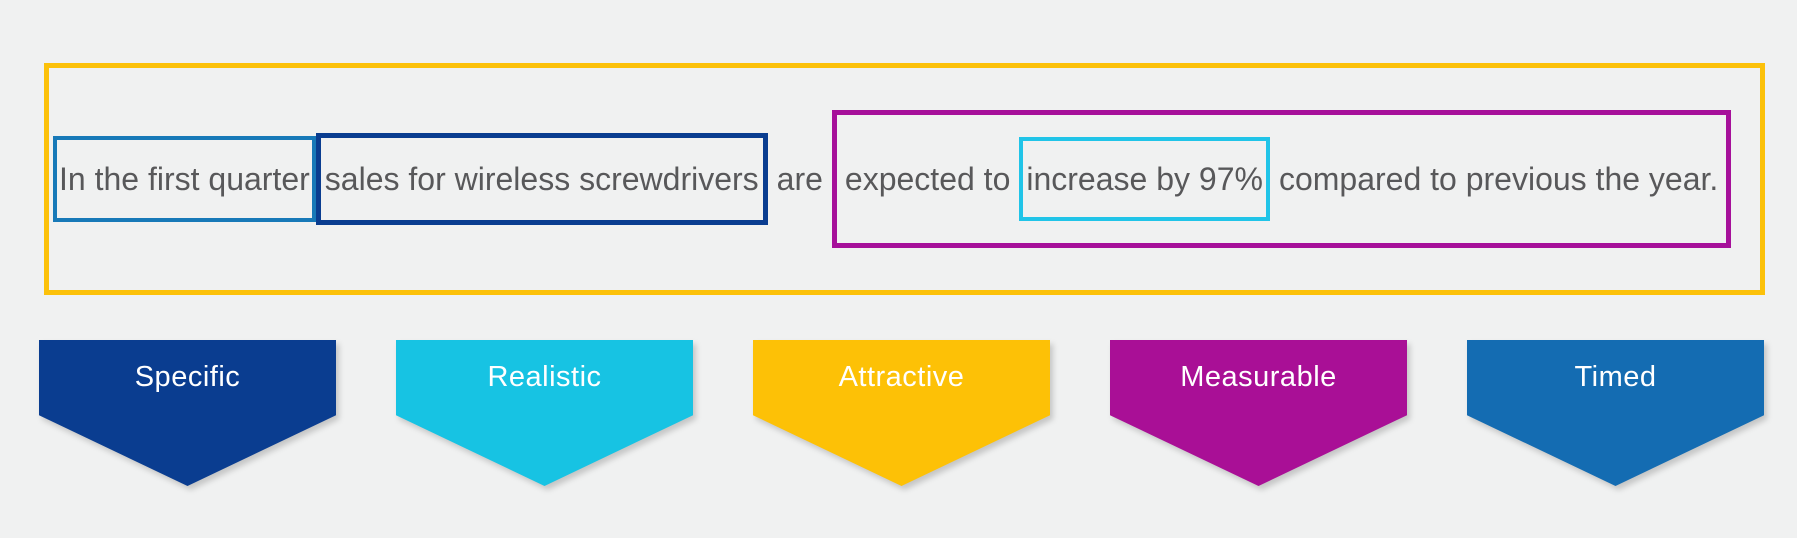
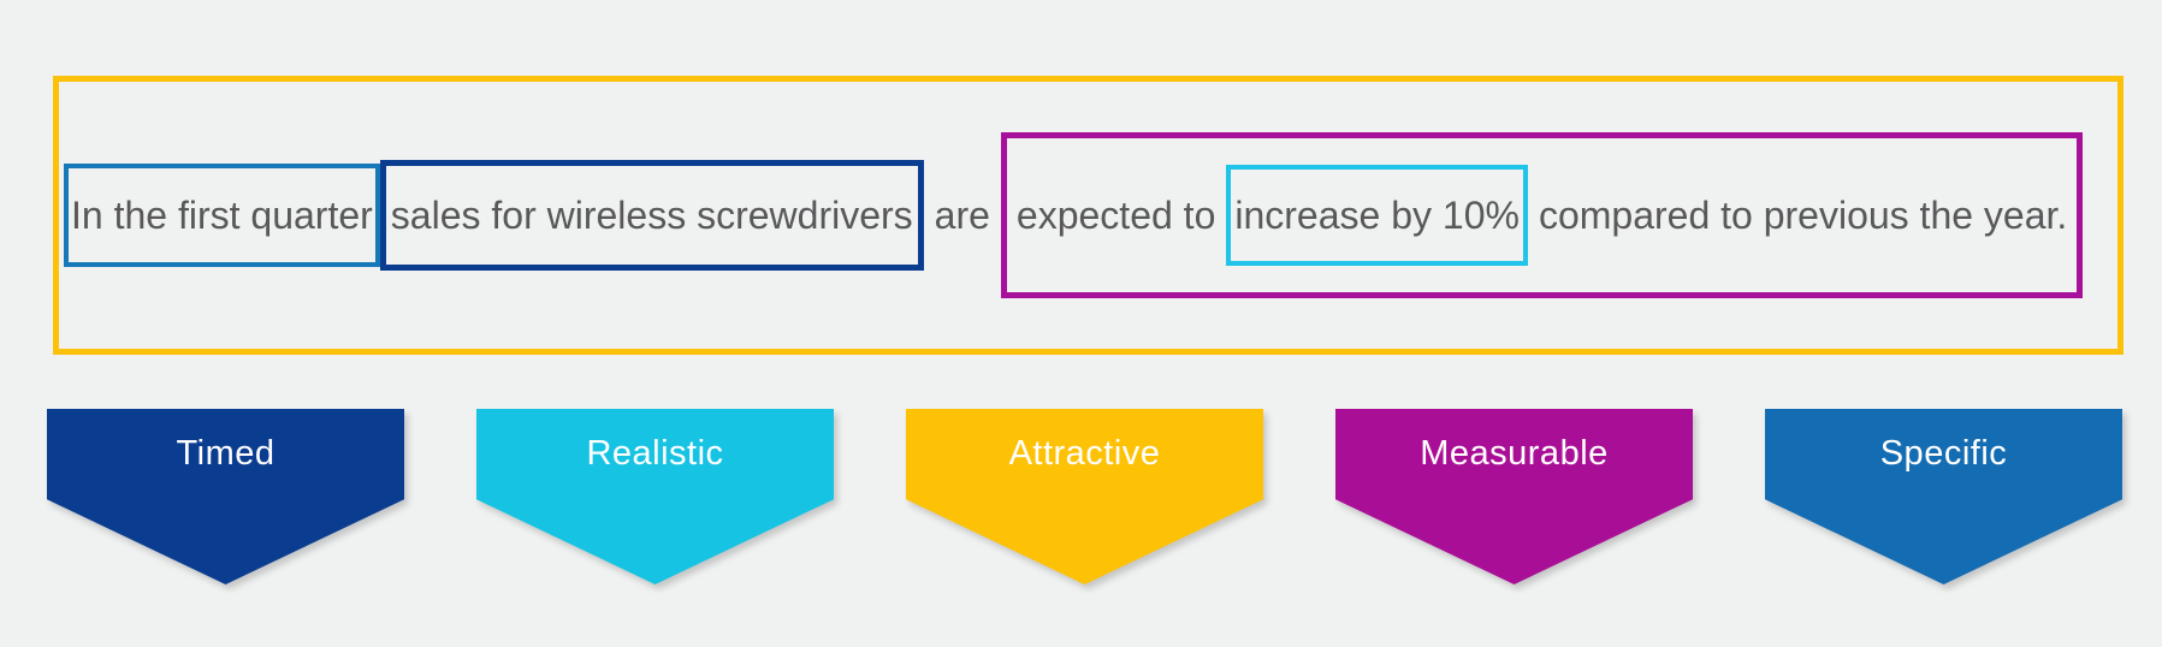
  In the first quarter
  sales for wireless screwdrivers
  are
  expected to
- increase by 97%
+ increase by 10%
  compared to previous the year.
- Specific
+ Timed
  Realistic
  Attractive
  Measurable
- Timed
+ Specific
